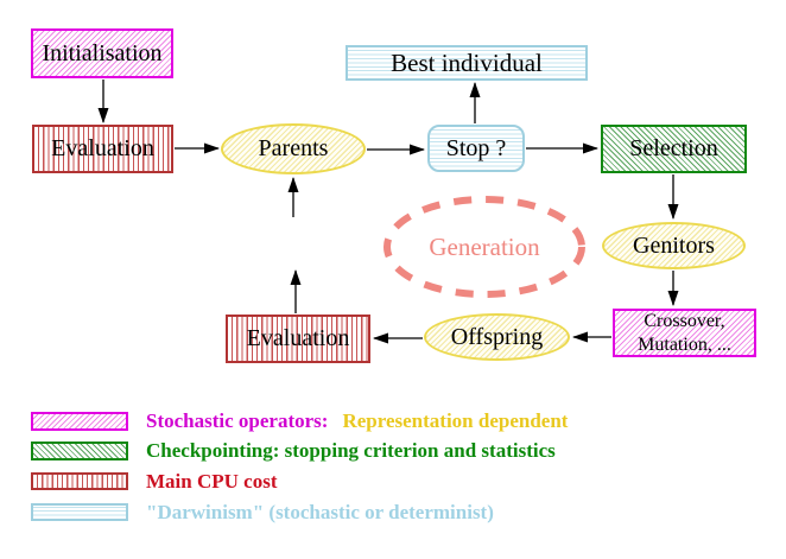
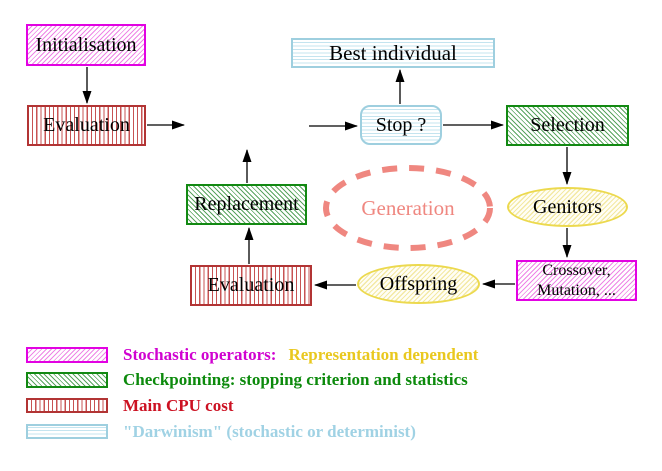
  Initialisation
  Evaluation
- Parents
  Best individual
  Stop ?
  Selection
+ Replacement
  Genitors
  Crossover,
  Mutation, ...
  Evaluation
  Offspring
  Generation
  Stochastic operators: Representation dependent
  Checkpointing: stopping criterion and statistics
  Main CPU cost
  "Darwinism" (stochastic or determinist)
